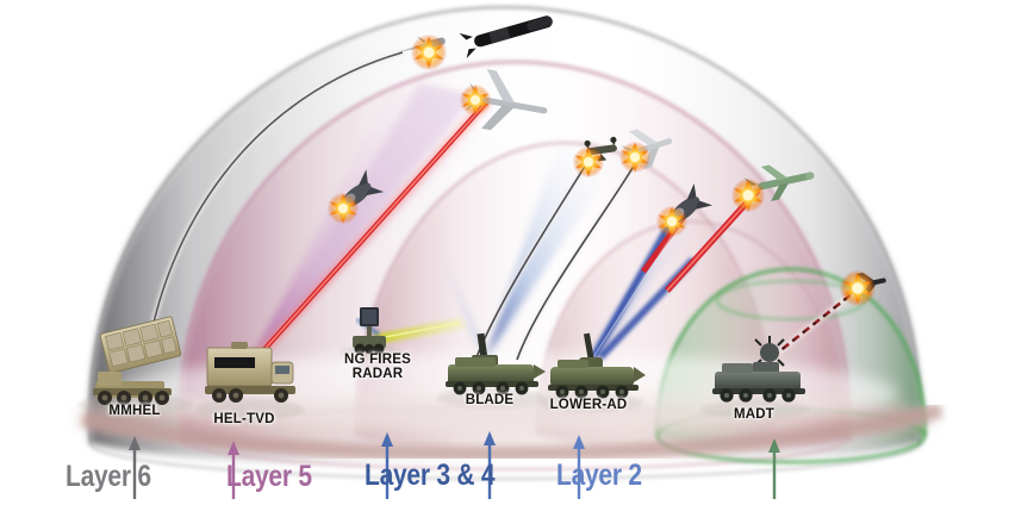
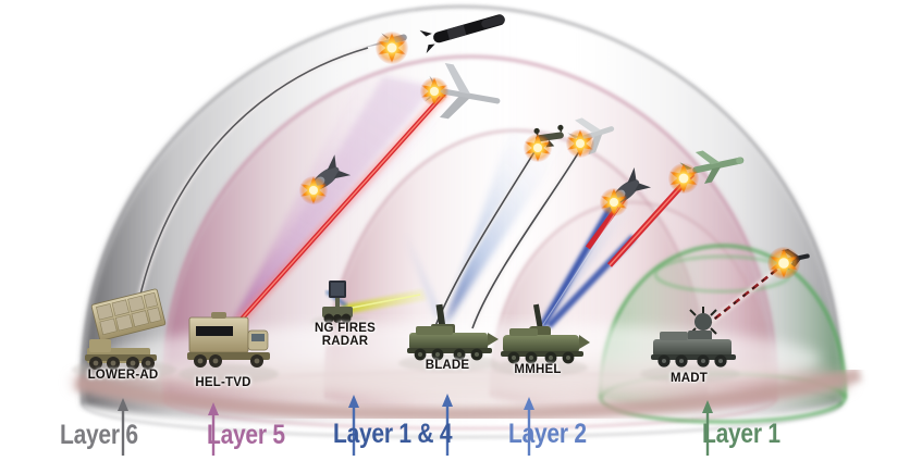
- MMHEL
+ LOWER-AD
  HEL-TVD
  NG FIRES
  RADAR
  BLADE
- LOWER-AD
+ MMHEL
  MADT
  Layer 6
  Layer 5
- Layer 3 & 4
+ Layer 1 & 4
  Layer 2
+ Layer 1
